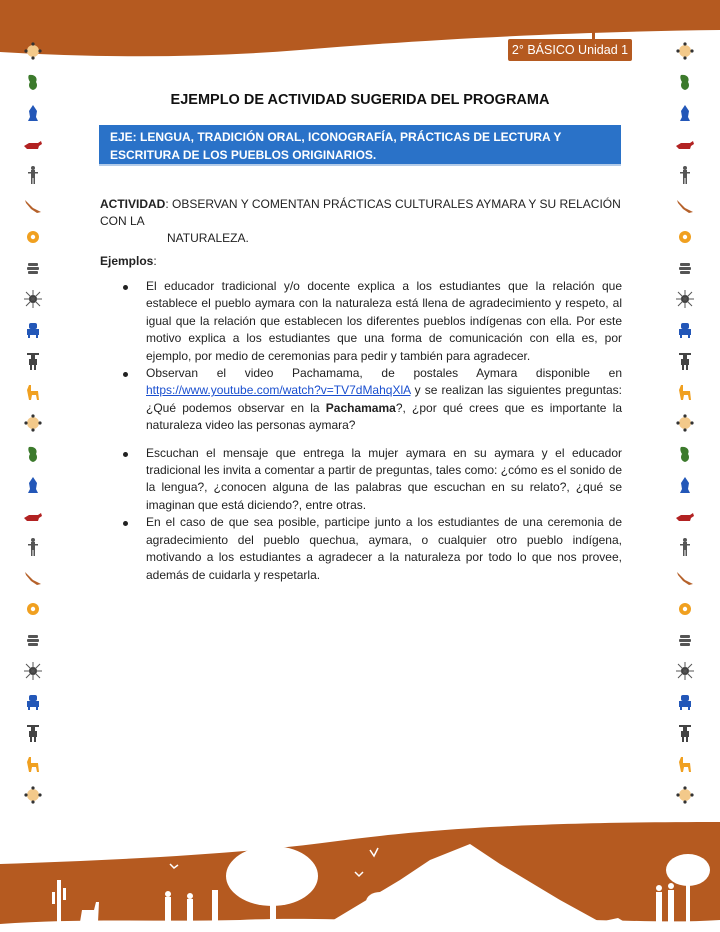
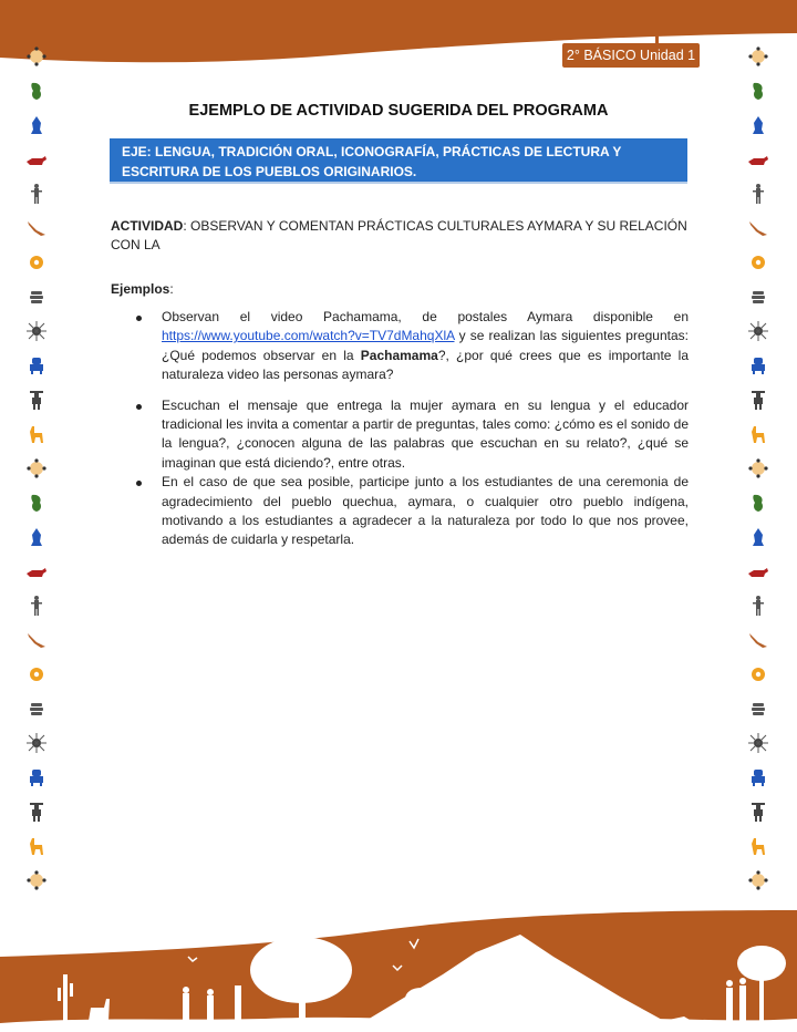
  2° BÁSICO Unidad 1
  EJEMPLO DE ACTIVIDAD SUGERIDA DEL PROGRAMA
  EJE: LENGUA, TRADICIÓN ORAL, ICONOGRAFÍA, PRÁCTICAS DE LECTURA Y ESCRITURA DE LOS PUEBLOS ORIGINARIOS.
  ACTIVIDAD: OBSERVAN Y COMENTAN PRÁCTICAS CULTURALES AYMARA Y SU RELACIÓN CON LA
- NATURALEZA.
  Ejemplos:
- El educador tradicional y/o docente explica a los estudiantes que la relación que establece el pueblo aymara con la naturaleza está llena de agradecimiento y respeto, al igual que la relación que establecen los diferentes pueblos indígenas con ella. Por este motivo explica a los estudiantes que una forma de comunicación con ella es, por ejemplo, por medio de ceremonias para pedir y también para agradecer.
  Observan el video Pachamama, de postales Aymara disponible en https://www.youtube.com/watch?v=TV7dMahqXlA y se realizan las siguientes preguntas: ¿Qué podemos observar en la Pachamama?, ¿por qué crees que es importante la naturaleza video las personas aymara?
- Escuchan el mensaje que entrega la mujer aymara en su aymara y el educador tradicional les invita a comentar a partir de preguntas, tales como: ¿cómo es el sonido de la lengua?, ¿conocen alguna de las palabras que escuchan en su relato?, ¿qué se imaginan que está diciendo?, entre otras.
+ Escuchan el mensaje que entrega la mujer aymara en su lengua y el educador tradicional les invita a comentar a partir de preguntas, tales como: ¿cómo es el sonido de la lengua?, ¿conocen alguna de las palabras que escuchan en su relato?, ¿qué se imaginan que está diciendo?, entre otras.
  En el caso de que sea posible, participe junto a los estudiantes de una ceremonia de agradecimiento del pueblo quechua, aymara, o cualquier otro pueblo indígena, motivando a los estudiantes a agradecer a la naturaleza por todo lo que nos provee, además de cuidarla y respetarla.
